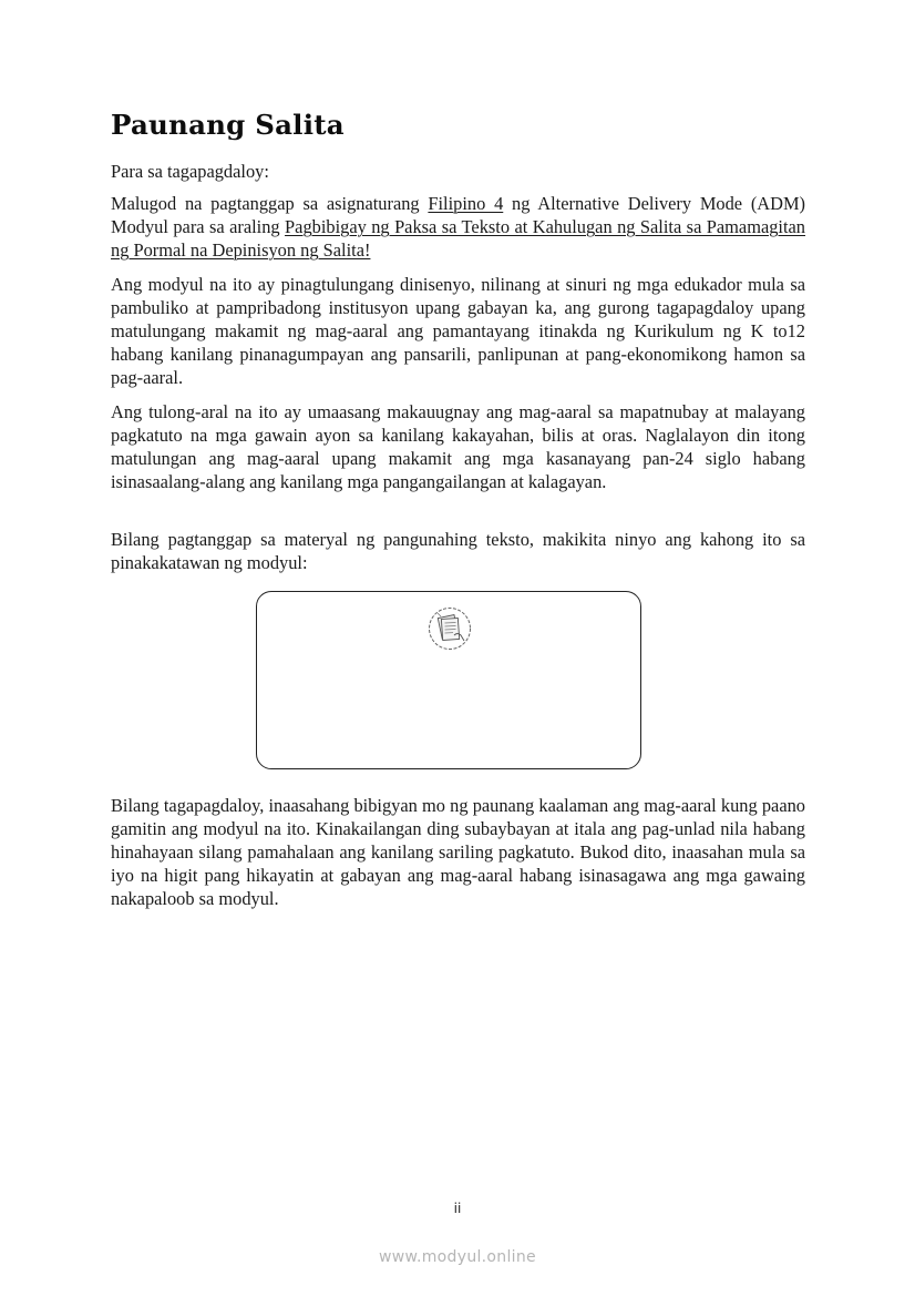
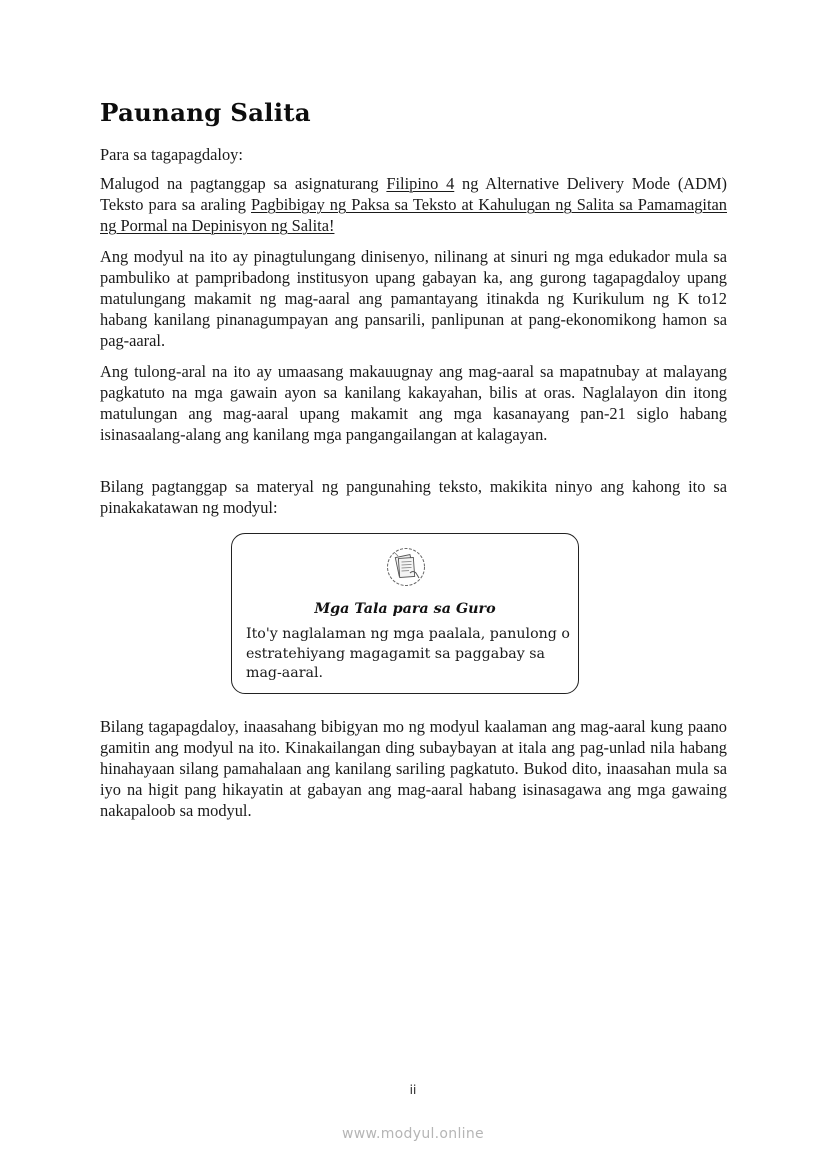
  Paunang Salita
  Para sa tagapagdaloy:
- Malugod na pagtanggap sa asignaturang Filipino 4 ng Alternative Delivery Mode (ADM) Modyul para sa araling Pagbibigay ng Paksa sa Teksto at Kahulugan ng Salita sa Pamamagitan ng Pormal na Depinisyon ng Salita!
+ Malugod na pagtanggap sa asignaturang Filipino 4 ng Alternative Delivery Mode (ADM) Teksto para sa araling Pagbibigay ng Paksa sa Teksto at Kahulugan ng Salita sa Pamamagitan ng Pormal na Depinisyon ng Salita!
  Ang modyul na ito ay pinagtulungang dinisenyo, nilinang at sinuri ng mga edukador mula sa pambuliko at pampribadong institusyon upang gabayan ka, ang gurong tagapagdaloy upang matulungang makamit ng mag-aaral ang pamantayang itinakda ng Kurikulum ng K to12 habang kanilang pinanagumpayan ang pansarili, panlipunan at pang-ekonomikong hamon sa pag-aaral.
- Ang tulong-aral na ito ay umaasang makauugnay ang mag-aaral sa mapatnubay at malayang pagkatuto na mga gawain ayon sa kanilang kakayahan, bilis at oras. Naglalayon din itong matulungan ang mag-aaral upang makamit ang mga kasanayang pan-24 siglo habang isinasaalang-alang ang kanilang mga pangangailangan at kalagayan.
+ Ang tulong-aral na ito ay umaasang makauugnay ang mag-aaral sa mapatnubay at malayang pagkatuto na mga gawain ayon sa kanilang kakayahan, bilis at oras. Naglalayon din itong matulungan ang mag-aaral upang makamit ang mga kasanayang pan-21 siglo habang isinasaalang-alang ang kanilang mga pangangailangan at kalagayan.
  Bilang pagtanggap sa materyal ng pangunahing teksto, makikita ninyo ang kahong ito sa pinakakatawan ng modyul:
+ Mga Tala para sa Guro
+ Ito'y naglalaman ng mga paalala, panulong o estratehiyang magagamit sa paggabay sa mag-aaral.
- Bilang tagapagdaloy, inaasahang bibigyan mo ng paunang kaalaman ang mag-aaral kung paano gamitin ang modyul na ito. Kinakailangan ding subaybayan at itala ang pag-unlad nila habang hinahayaan silang pamahalaan ang kanilang sariling pagkatuto. Bukod dito, inaasahan mula sa iyo na higit pang hikayatin at gabayan ang mag-aaral habang isinasagawa ang mga gawaing nakapaloob sa modyul.
+ Bilang tagapagdaloy, inaasahang bibigyan mo ng modyul kaalaman ang mag-aaral kung paano gamitin ang modyul na ito. Kinakailangan ding subaybayan at itala ang pag-unlad nila habang hinahayaan silang pamahalaan ang kanilang sariling pagkatuto. Bukod dito, inaasahan mula sa iyo na higit pang hikayatin at gabayan ang mag-aaral habang isinasagawa ang mga gawaing nakapaloob sa modyul.
  ii
  www.modyul.online
